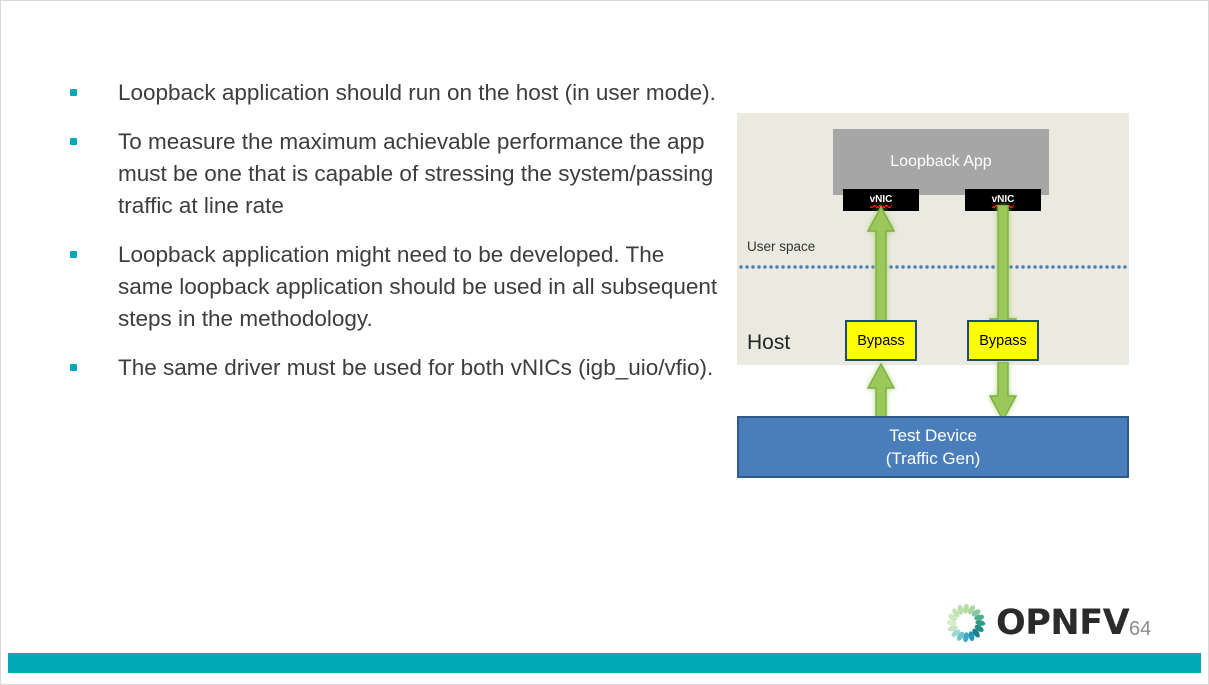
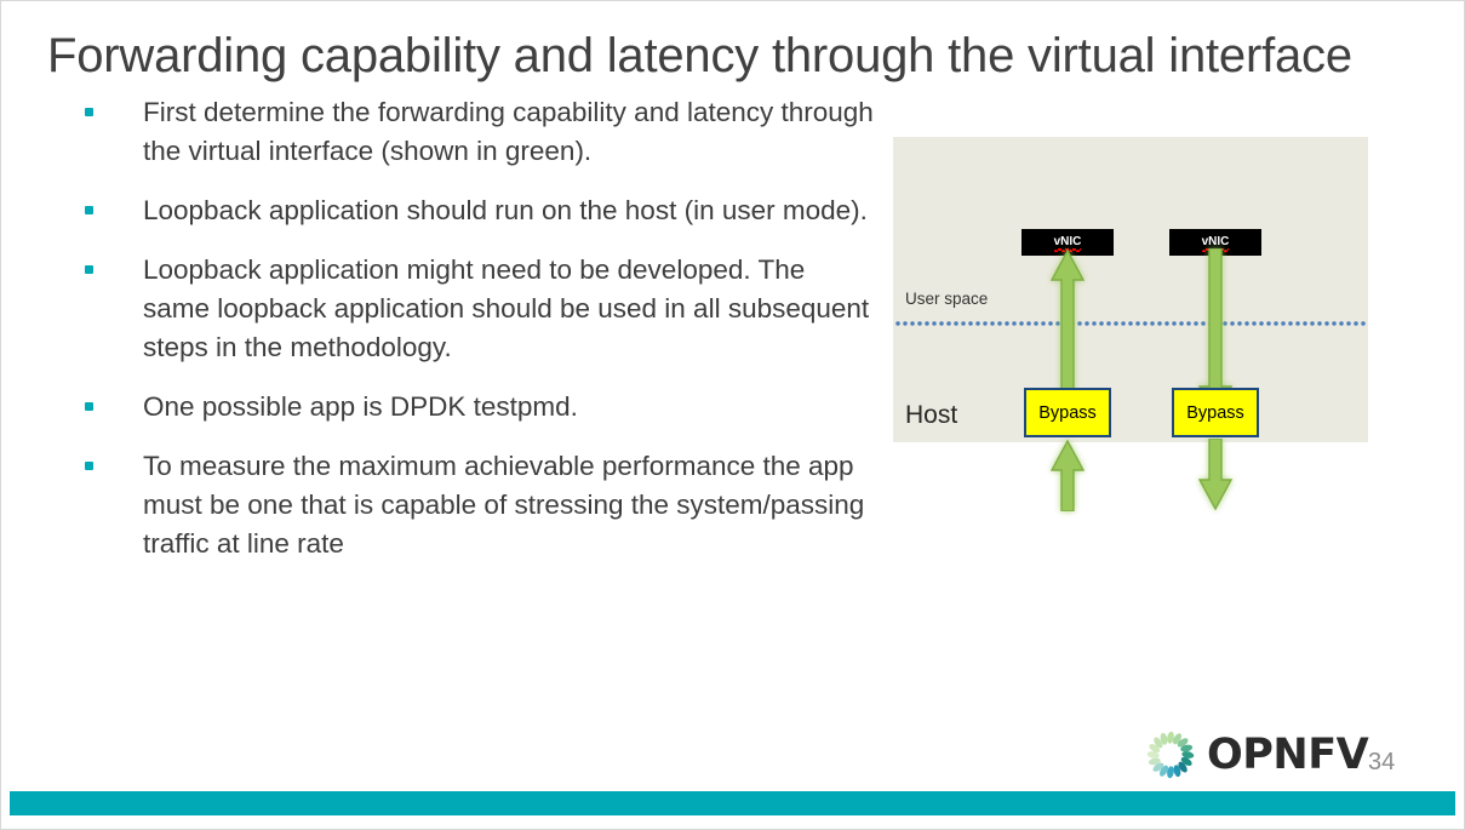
+ Forwarding capability and latency through the virtual interface
+ First determine the forwarding capability and latency through the virtual interface (shown in green).
  Loopback application should run on the host (in user mode).
- To measure the maximum achievable performance the app must be one that is capable of stressing the system/passing traffic at line rate
+ Loopback application might need to be developed. The same loopback application should be used in all subsequent steps in the methodology.
+ One possible app is DPDK testpmd.
- Loopback application might need to be developed. The same loopback application should be used in all subsequent steps in the methodology.
+ To measure the maximum achievable performance the app must be one that is capable of stressing the system/passing traffic at line rate
- The same driver must be used for both vNICs (igb_uio/vfio).
- Loopback App
  vNIC
  vNIC
  User space
  Host
  Bypass
  Bypass
- Test Device
- (Traffic Gen)
  OPNFV
- 64
+ 34
